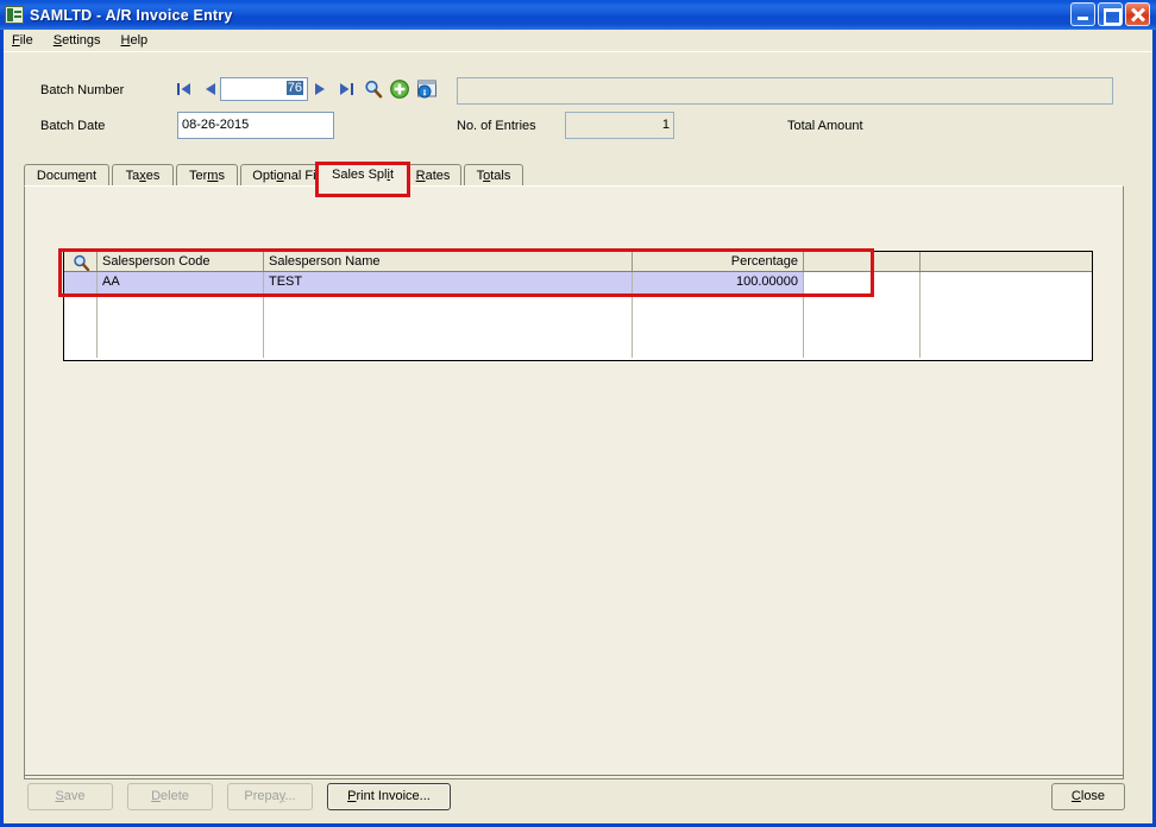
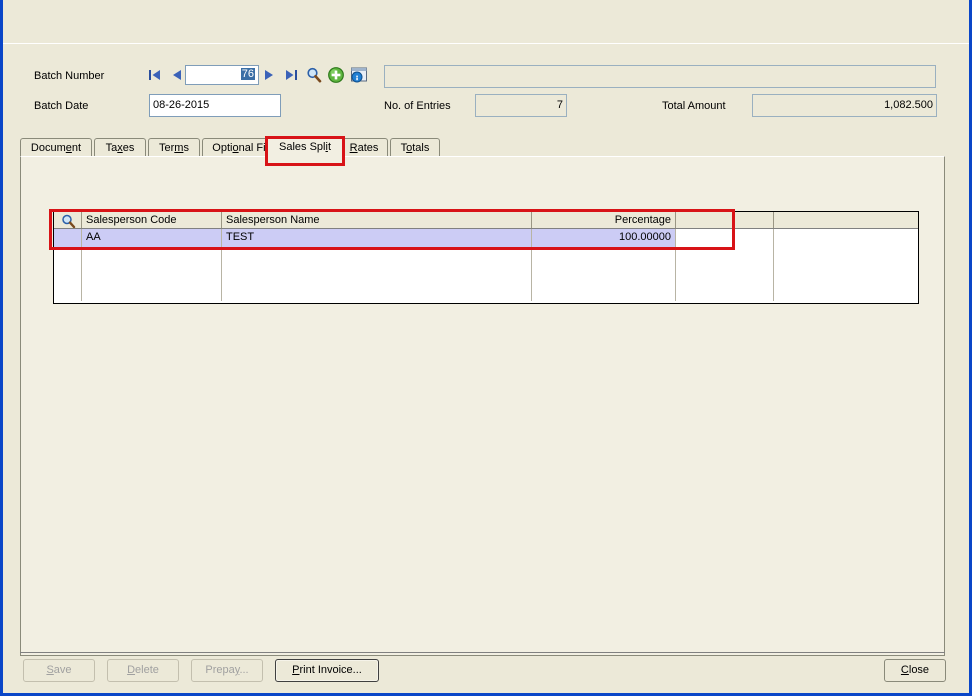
- SAMLTD - A/R Invoice Entry
- File
- Settings
- Help
  Batch Number
  76
  Batch Date
  08-26-2015
  No. of Entries
- 1
+ 7
  Total Amount
+ 1,082.500
  Document
  Taxes
  Terms
  Optional Fi
  Sales Split
  Rates
  Totals
  Salesperson Code
  Salesperson Name
  Percentage
  AA
  TEST
  100.00000
  Save
  Delete
  Prepay...
  Print Invoice...
  Close
